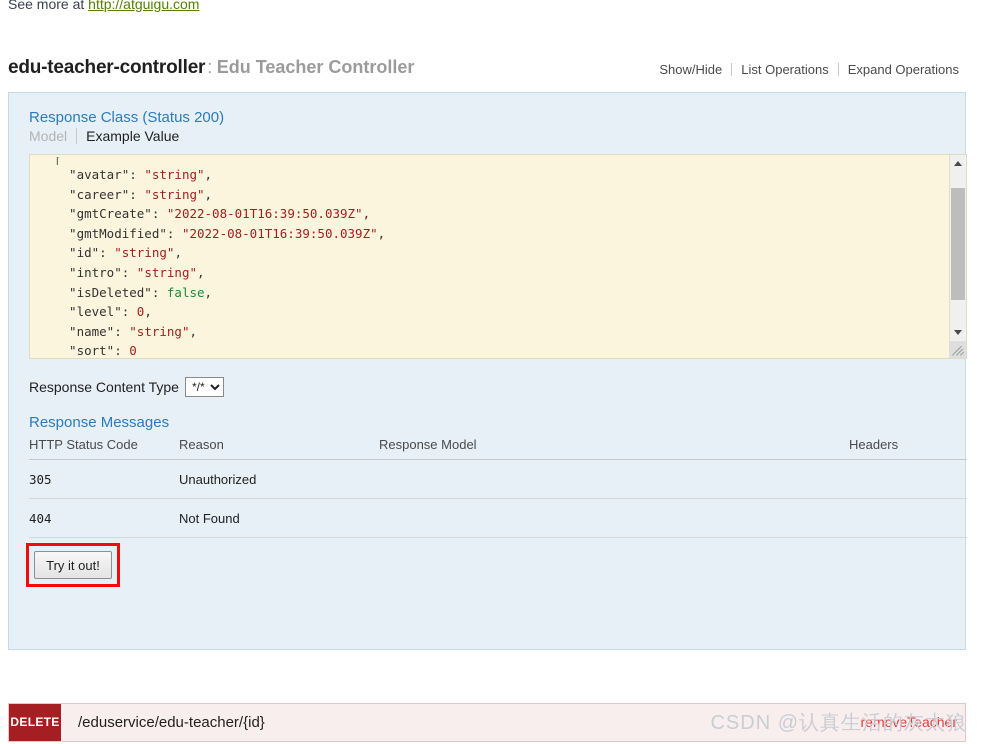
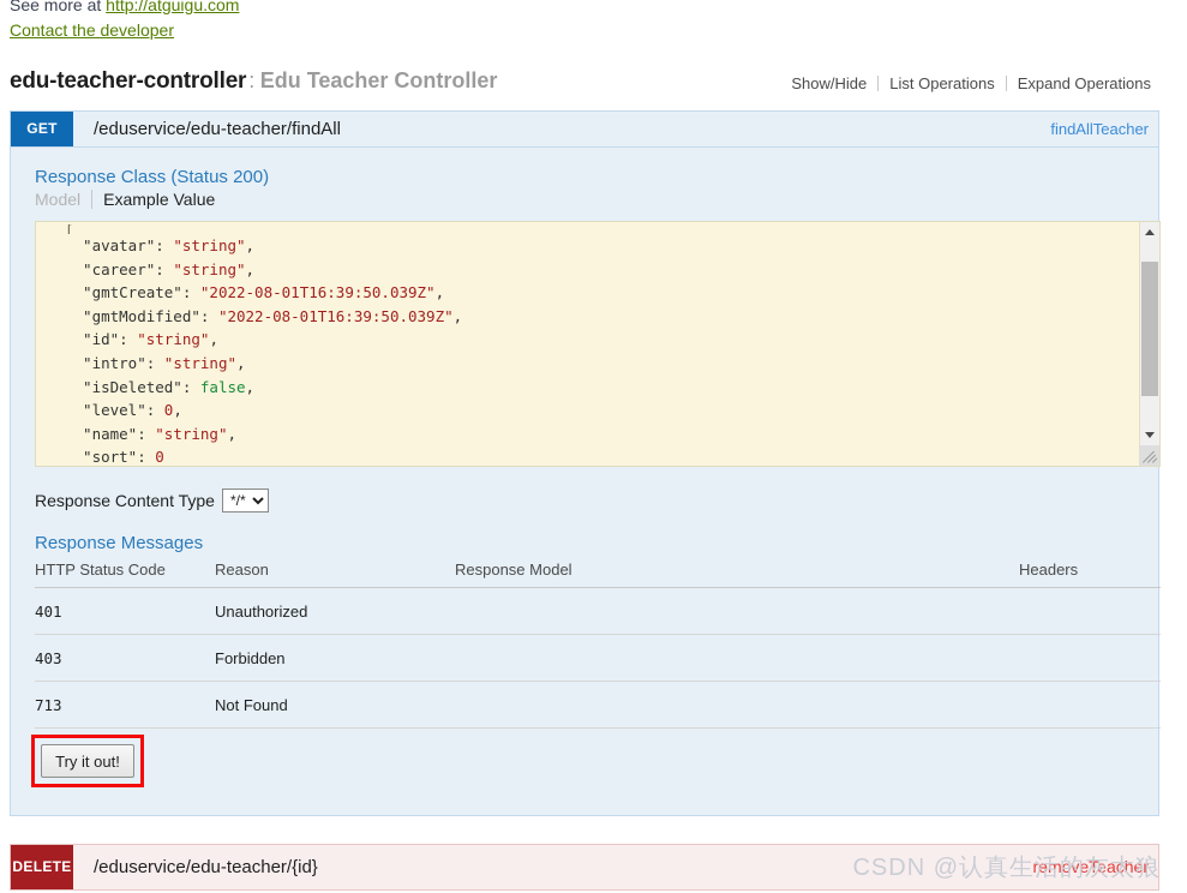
  See more at http://atguigu.com
+ Contact the developer
  edu-teacher-controller: Edu Teacher Controller
  Show/Hide List Operations Expand Operations
+ GET
+ /eduservice/edu-teacher/findAll
+ findAllTeacher
  Response Class (Status 200)
  Model Example Value
  [
  "avatar": "string",
  "career": "string",
  "gmtCreate": "2022-08-01T16:39:50.039Z",
  "gmtModified": "2022-08-01T16:39:50.039Z",
  "id": "string",
  "intro": "string",
  "isDeleted": false,
  "level": 0,
  "name": "string",
  "sort": 0
  Response Content Type
  */*
  Response Messages
  HTTP Status Code	Reason	Response Model	Headers
- 305	Unauthorized
+ 401	Unauthorized
+ 403	Forbidden
- 404	Not Found
+ 713	Not Found
  Try it out!
  DELETE
  /eduservice/edu-teacher/{id}
  removeTeacher
  CSDN @认真生活的灰太狼
